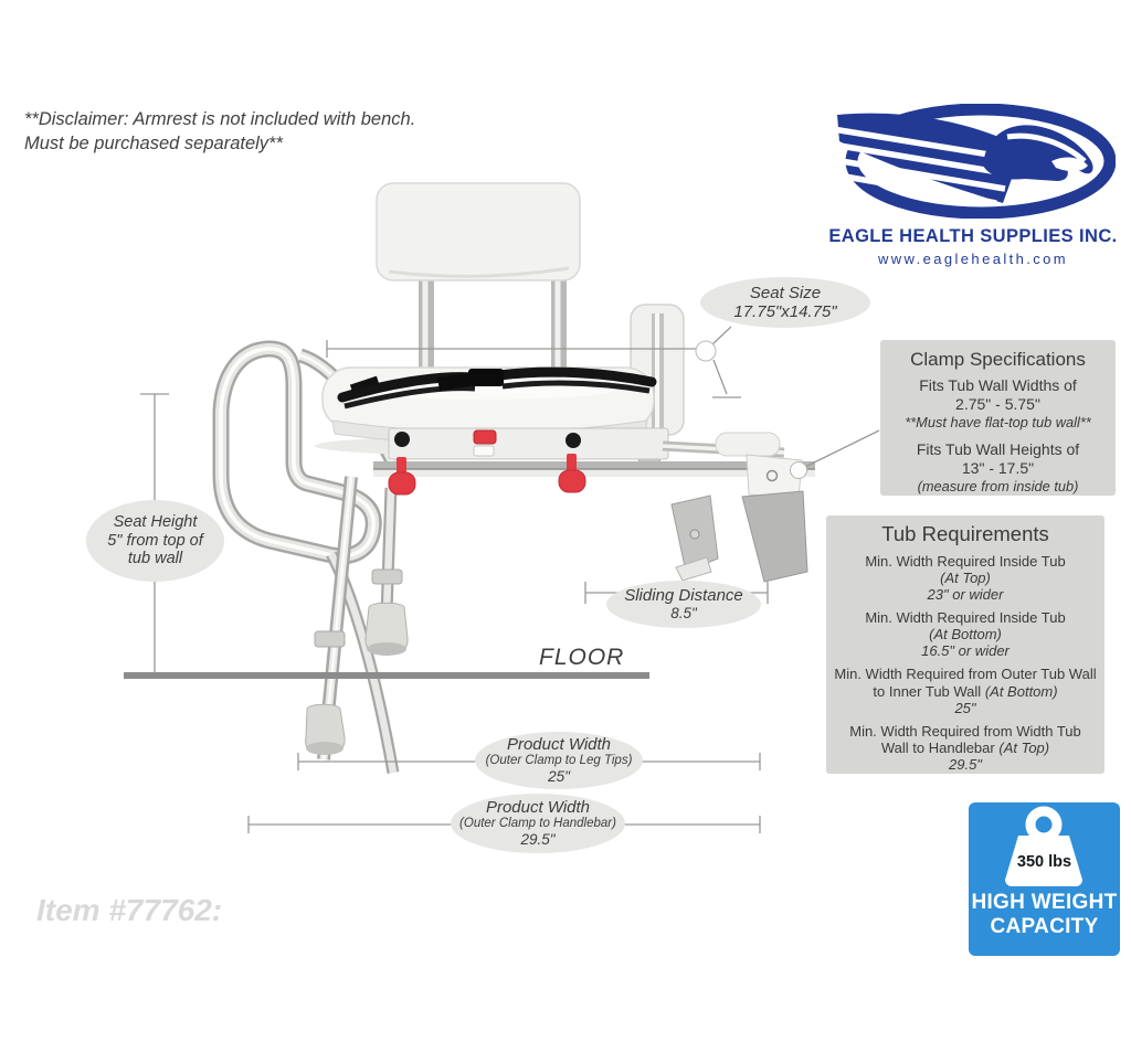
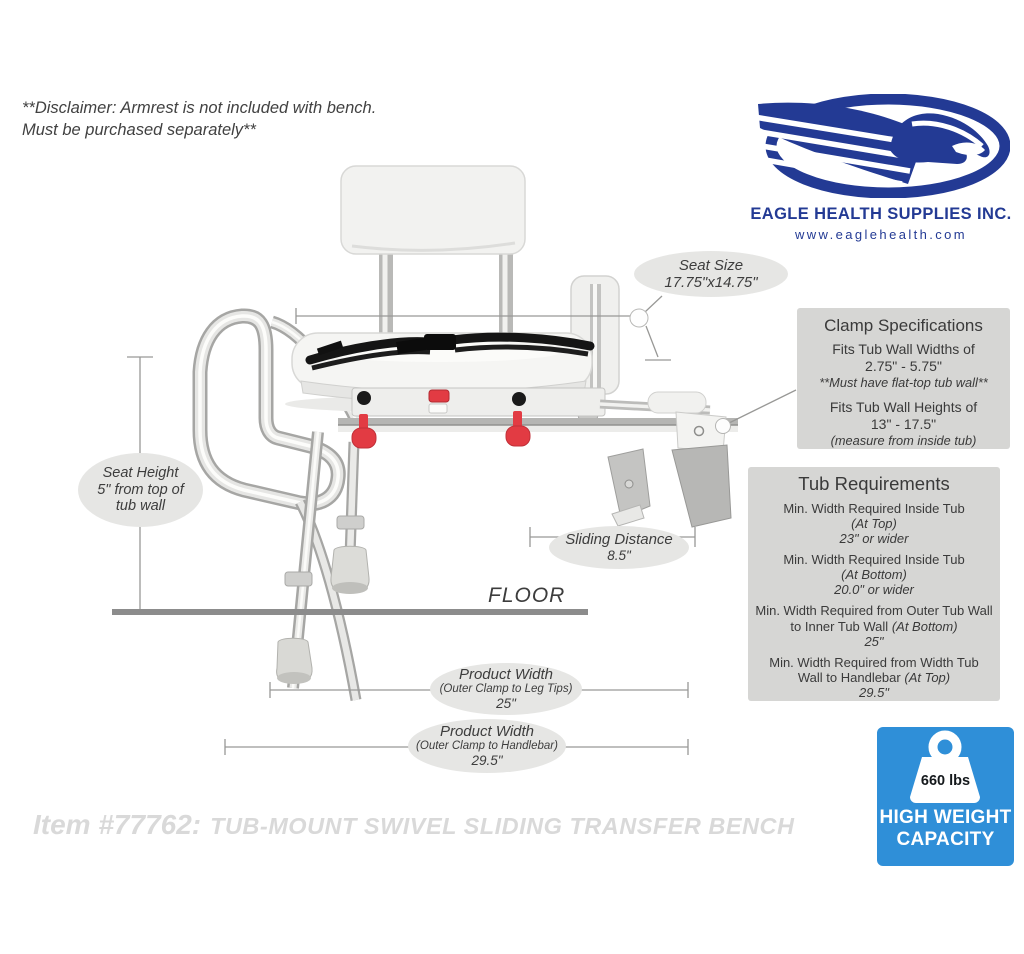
  **Disclaimer: Armrest is not included with bench.
  Must be purchased separately**
  EAGLE HEALTH SUPPLIES INC.
  www.eaglehealth.com
  Seat Size
  17.75"x14.75"
  Seat Height
  5" from top of
  tub wall
  Sliding Distance
  8.5"
  Product Width
  (Outer Clamp to Leg Tips)
  25"
  Product Width
  (Outer Clamp to Handlebar)
  29.5"
  FLOOR
  Clamp Specifications
  Fits Tub Wall Widths of
  2.75" - 5.75"
  **Must have flat-top tub wall**
  Fits Tub Wall Heights of
  13" - 17.5"
  (measure from inside tub)
  Tub Requirements
  Min. Width Required Inside Tub
  (At Top)
  23" or wider
  Min. Width Required Inside Tub
  (At Bottom)
- 16.5" or wider
+ 20.0" or wider
  Min. Width Required from Outer Tub Wall
  to Inner Tub Wall (At Bottom)
  25"
  Min. Width Required from Width Tub
  Wall to Handlebar (At Top)
  29.5"
- 350 lbs
+ 660 lbs
  HIGH WEIGHT
  CAPACITY
  Item #77762:
+ TUB-MOUNT SWIVEL SLIDING TRANSFER BENCH
